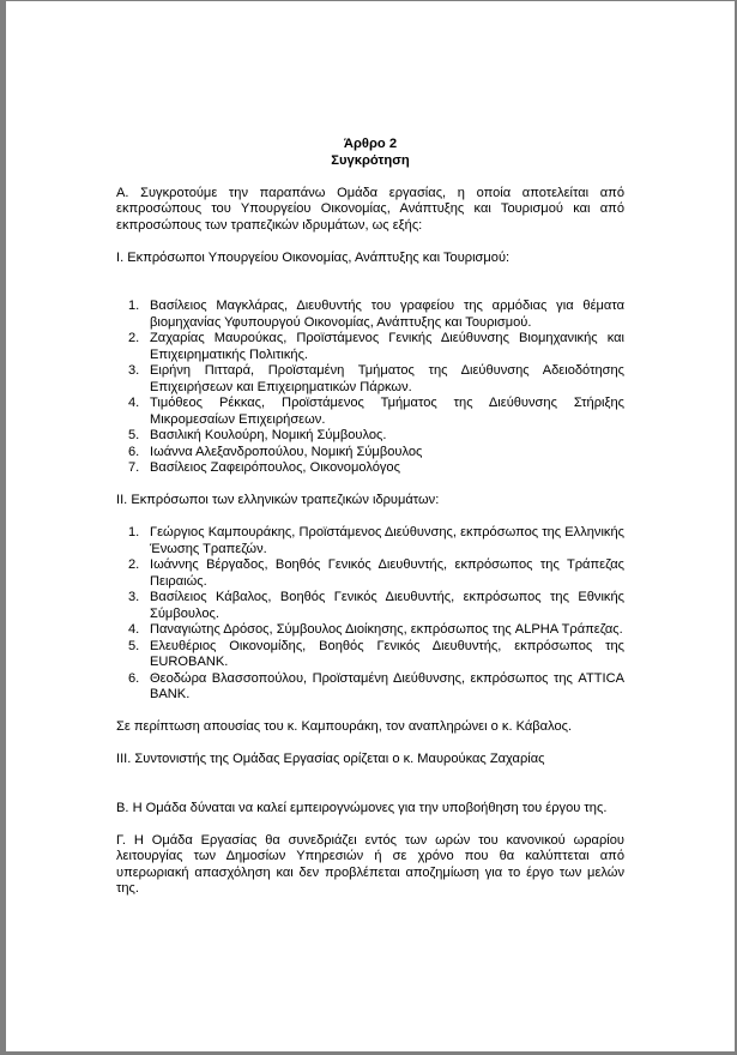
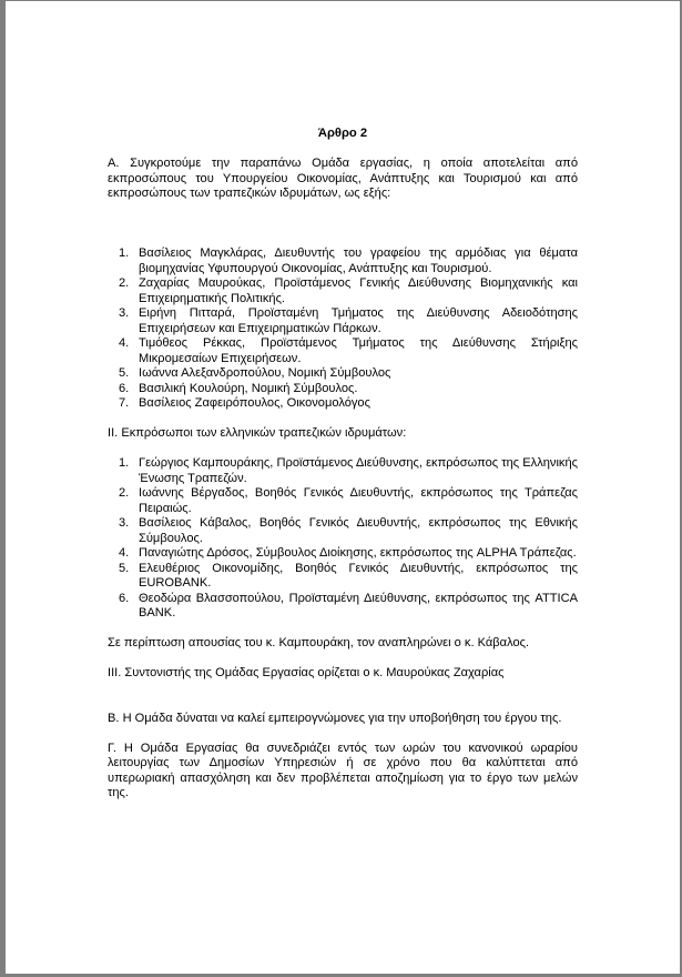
  Άρθρο 2
- Συγκρότηση
  Α. Συγκροτούμε την παραπάνω Ομάδα εργασίας, η οποία αποτελείται από εκπροσώπους του Υπουργείου Οικονομίας, Ανάπτυξης και Τουρισμού και από εκπροσώπους των τραπεζικών ιδρυμάτων, ως εξής:
- Ι. Εκπρόσωποι Υπουργείου Οικονομίας, Ανάπτυξης και Τουρισμού:
  1.
  Βασίλειος Μαγκλάρας, Διευθυντής του γραφείου της αρμόδιας για θέματα βιομηχανίας Υφυπουργού Οικονομίας, Ανάπτυξης και Τουρισμού.
  2.
  Ζαχαρίας Μαυρούκας, Προϊστάμενος Γενικής Διεύθυνσης Βιομηχανικής και Επιχειρηματικής Πολιτικής.
  3.
  Ειρήνη Πιτταρά, Προϊσταμένη Τμήματος της Διεύθυνσης Αδειοδότησης Επιχειρήσεων και Επιχειρηματικών Πάρκων.
  4.
  Τιμόθεος Ρέκκας, Προϊστάμενος Τμήματος της Διεύθυνσης Στήριξης Μικρομεσαίων Επιχειρήσεων.
  5.
- Βασιλική Κουλούρη, Νομική Σύμβουλος.
+ Ιωάννα Αλεξανδροπούλου, Νομική Σύμβουλος
  6.
- Ιωάννα Αλεξανδροπούλου, Νομική Σύμβουλος
+ Βασιλική Κουλούρη, Νομική Σύμβουλος.
  7.
  Βασίλειος Ζαφειρόπουλος, Οικονομολόγος
  ΙΙ. Εκπρόσωποι των ελληνικών τραπεζικών ιδρυμάτων:
  1.
  Γεώργιος Καμπουράκης, Προϊστάμενος Διεύθυνσης, εκπρόσωπος της Ελληνικής Ένωσης Τραπεζών.
  2.
  Ιωάννης Βέργαδος, Βοηθός Γενικός Διευθυντής, εκπρόσωπος της Τράπεζας Πειραιώς.
  3.
  Βασίλειος Κάβαλος, Βοηθός Γενικός Διευθυντής, εκπρόσωπος της Εθνικής Σύμβουλος.
  4.
  Παναγιώτης Δρόσος, Σύμβουλος Διοίκησης, εκπρόσωπος της ALPHA Τράπεζας.
  5.
  Ελευθέριος Οικονομίδης, Βοηθός Γενικός Διευθυντής, εκπρόσωπος της EUROBANK.
  6.
  Θεοδώρα Βλασσοπούλου, Προϊσταμένη Διεύθυνσης, εκπρόσωπος της ATTICA BANK.
  Σε περίπτωση απουσίας του κ. Καμπουράκη, τον αναπληρώνει ο κ. Κάβαλος.
  ΙΙΙ. Συντονιστής της Ομάδας Εργασίας ορίζεται ο κ. Μαυρούκας Ζαχαρίας
  Β. Η Ομάδα δύναται να καλεί εμπειρογνώμονες για την υποβοήθηση του έργου της.
  Γ. Η Ομάδα Εργασίας θα συνεδριάζει εντός των ωρών του κανονικού ωραρίου λειτουργίας των Δημοσίων Υπηρεσιών ή σε χρόνο που θα καλύπτεται από υπερωριακή απασχόληση και δεν προβλέπεται αποζημίωση για το έργο των μελών της.
